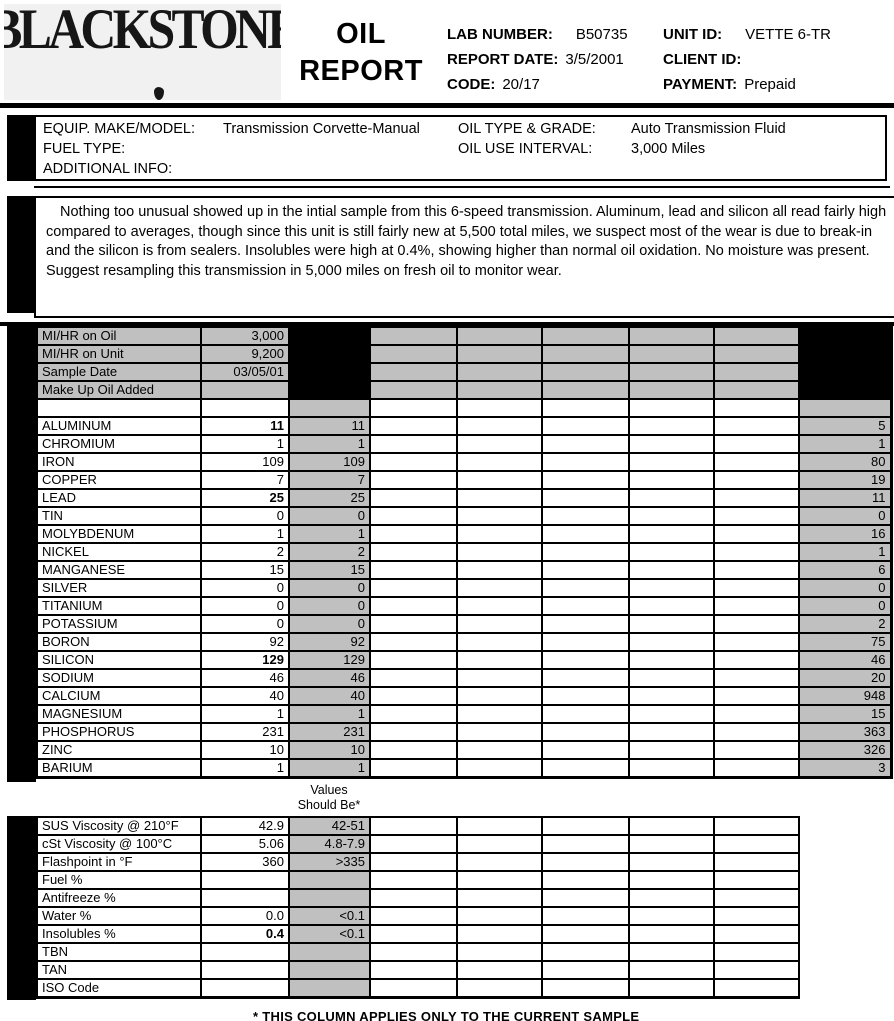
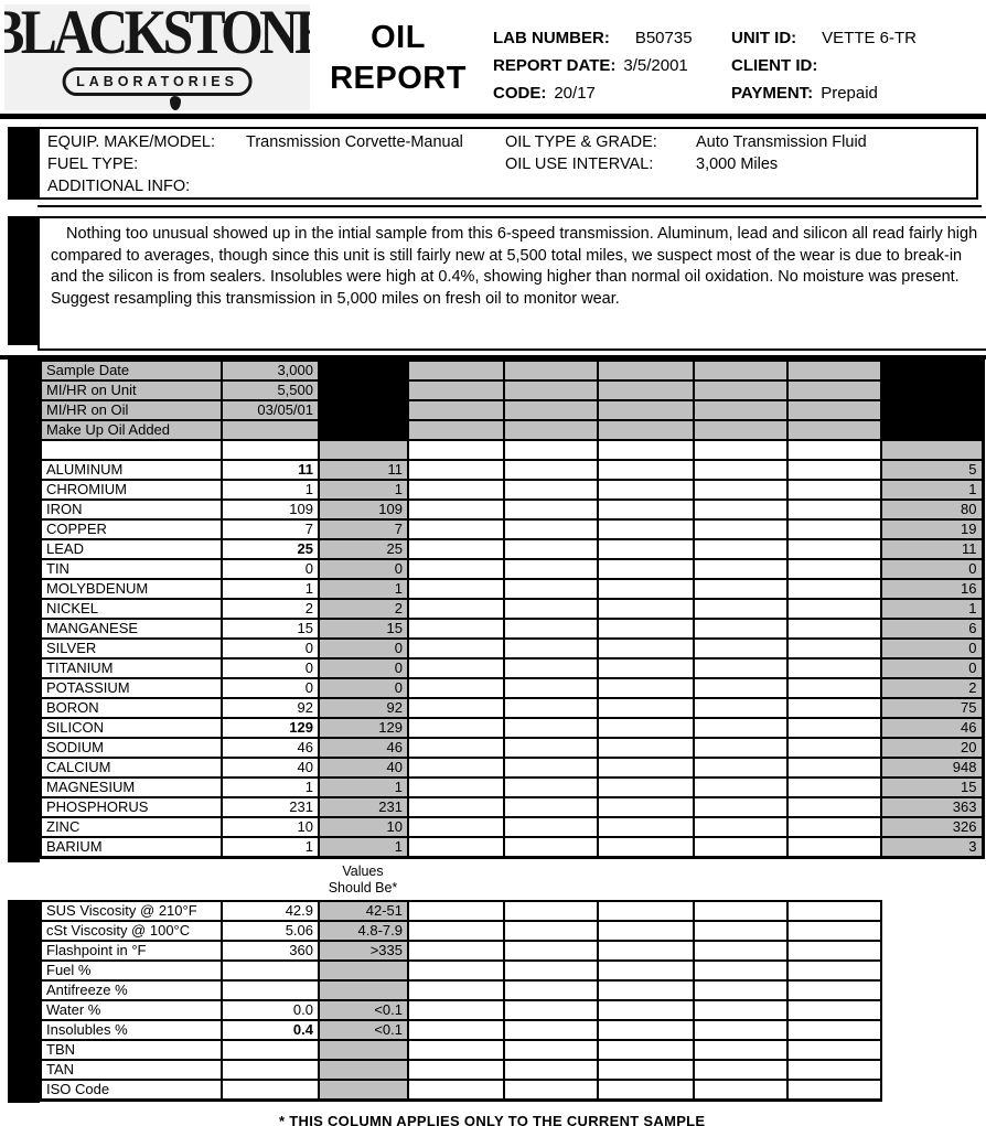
  BLACKSTON
+ LABORATORIES
  OIL
  REPORT
  LAB NUMBER: B50735
  REPORT DATE: 3/5/2001
  CODE: 20/17
  UNIT ID: VETTE 6-TR
  CLIENT ID:
  PAYMENT: Prepaid
  EQUIP. MAKE/MODEL:
  Transmission Corvette-Manual
  OIL TYPE & GRADE:
  Auto Transmission Fluid
  FUEL TYPE:
  OIL USE INTERVAL:
  3,000 Miles
  ADDITIONAL INFO:
  Nothing too unusual showed up in the intial sample from this 6-speed transmission. Aluminum, lead and silicon all read fairly high compared to averages, though since this unit is still fairly new at 5,500 total miles, we suspect most of the wear is due to break-in and the silicon is from sealers. Insolubles were high at 0.4%, showing higher than normal oil oxidation. No moisture was present. Suggest resampling this transmission in 5,000 miles on fresh oil to monitor wear.
- MI/HR on Oil	3,000
+ Sample Date	3,000
- MI/HR on Unit	9,200
+ MI/HR on Unit	5,500
- Sample Date	03/05/01
+ MI/HR on Oil	03/05/01
  Make Up Oil Added
  ALUMINUM	11	11						5
  CHROMIUM	1	1						1
  IRON	109	109						80
  COPPER	7	7						19
  LEAD	25	25						11
  TIN	0	0						0
  MOLYBDENUM	1	1						16
  NICKEL	2	2						1
  MANGANESE	15	15						6
  SILVER	0	0						0
  TITANIUM	0	0						0
  POTASSIUM	0	0						2
  BORON	92	92						75
  SILICON	129	129						46
  SODIUM	46	46						20
  CALCIUM	40	40						948
  MAGNESIUM	1	1						15
  PHOSPHORUS	231	231						363
  ZINC	10	10						326
  BARIUM	1	1						3
  Values
  Should Be*
  SUS Viscosity @ 210°F	42.9	42-51
  cSt Viscosity @ 100°C	5.06	4.8-7.9
  Flashpoint in °F	360	>335
  Fuel %
  Antifreeze %
  Water %	0.0	<0.1
  Insolubles %	0.4	<0.1
  TBN
  TAN
  ISO Code
  * THIS COLUMN APPLIES ONLY TO THE CURRENT SAMPLE
